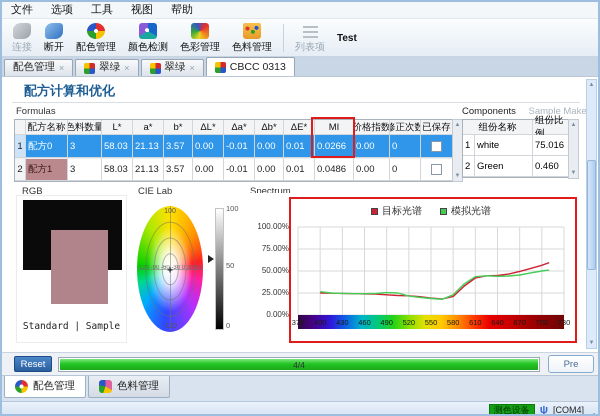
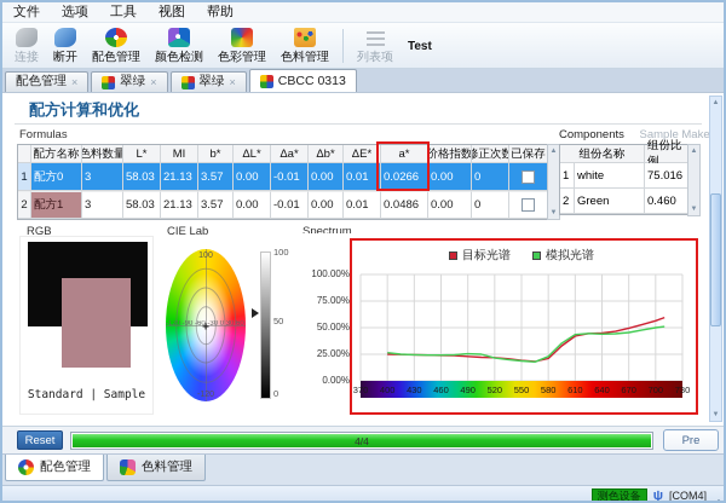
  文件
  选项
  工具
  视图
  帮助
  连接
  断开
  配色管理
  颜色检测
  色彩管理
  色料管理
  列表项
  Test
  配色管理
  ×
  翠绿
  ×
  翠绿
  ×
  CBCC 0313
  配方计算和优化
  Formulas
  配方名称
  色料数量
  L*
- a*
+ MI
  b*
  ΔL*
  Δa*
  Δb*
  ΔE*
- MI
+ a*
  价格指数
  修正次数
  已保存
  1
  配方0
  3
  58.03
  21.13
  3.57
  0.00
  -0.01
  0.00
  0.01
  0.0266
  0.00
  0
  2
  配方1
  3
  58.03
  21.13
  3.57
  0.00
  -0.01
  0.00
  0.01
  0.0486
  0.00
  0
  Components Sample Make
  组份名称
  组份比例
  1
  white
  75.016
  2
  Green
  0.460
  RGB
  Standard | Sample
  CIE Lab
  +
  100
  50
  0
  Spectrum
  100.00%
  75.00%
  50.00%
  25.00%
  0.00%
  370
  400
  430
  460
  490
  520
  550
  580
  610
  640
  670
  700
  730
  目标光谱
  模拟光谱
  Reset
  4/4
  Pre
  配色管理
  色料管理
  测色设备
  ψ
  [COM4]
